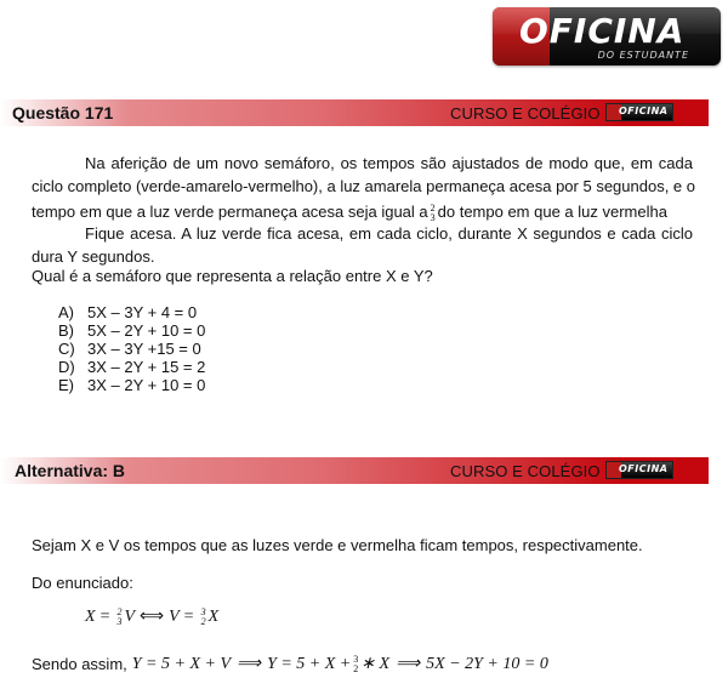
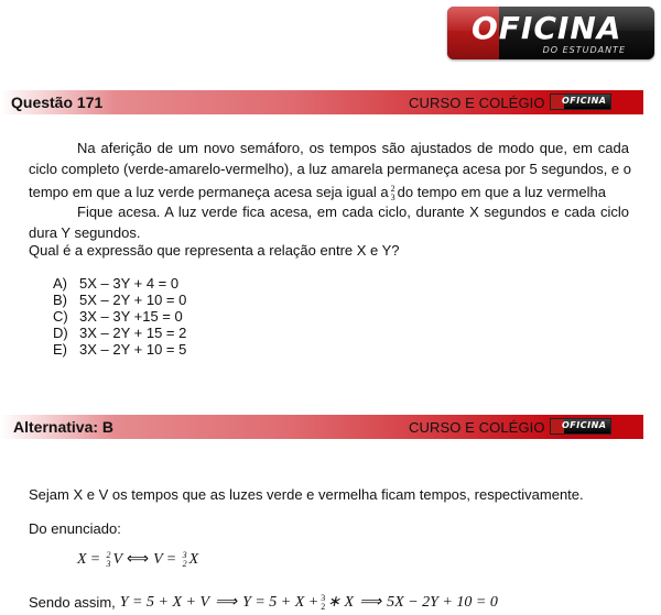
  OFICINA
  DO ESTUDANTE
  Questão 171
  CURSO E COLÉGIO
  OFICINA
  Na aferição de um novo semáforo, os tempos são ajustados de modo que, em cada
  ciclo completo (verde-amarelo-vermelho), a luz amarela permaneça acesa por 5 segundos, e o
  tempo em que a luz verde permaneça acesa seja igual a
  2
  3
  do tempo em que a luz vermelha
  Fique acesa. A luz verde fica acesa, em cada ciclo, durante X segundos e cada ciclo
  dura Y segundos.
- Qual é a semáforo que representa a relação entre X e Y?
+ Qual é a expressão que representa a relação entre X e Y?
  A)
  5X – 3Y + 4 = 0
  B)
  5X – 2Y + 10 = 0
  C)
  3X – 3Y +15 = 0
  D)
  3X – 2Y + 15 = 2
  E)
- 3X – 2Y + 10 = 0
+ 3X – 2Y + 10 = 5
  Alternativa: B
  CURSO E COLÉGIO
  OFICINA
  Sejam X e V os tempos que as luzes verde e vermelha ficam tempos, respectivamente.
  Do enunciado:
  X
  =
  2
  3
  V
  ⟺
  V
  =
  3
  2
  X
  Sendo assim,
  Y = 5 + X + V
  ⟹
  Y = 5 + X +
  3
  2
  ∗ X
  ⟹
  5X − 2Y + 10 = 0
